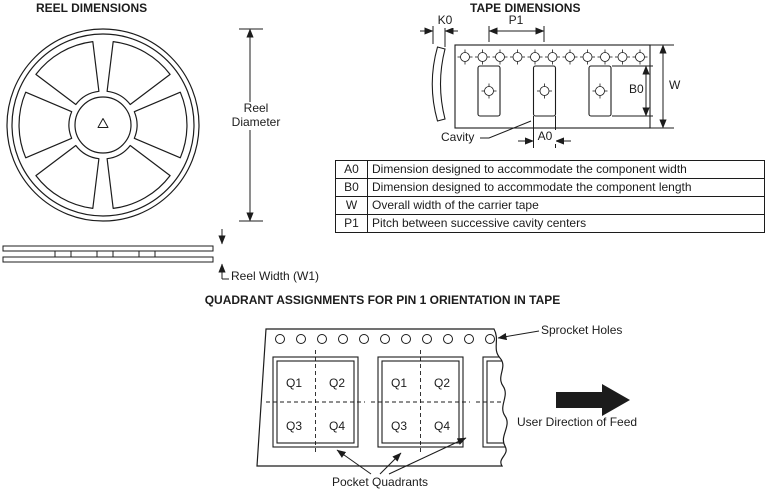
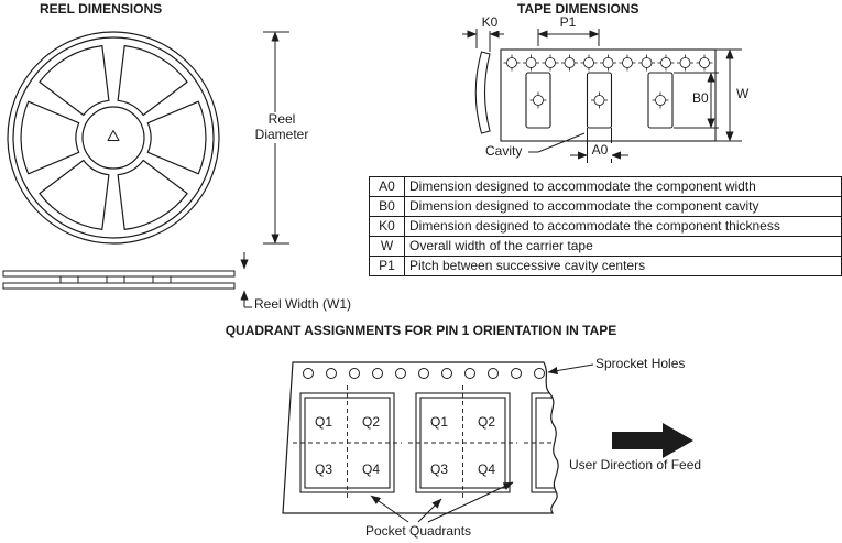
  REEL DIMENSIONS
  TAPE DIMENSIONS
  QUADRANT ASSIGNMENTS FOR PIN 1 ORIENTATION IN TAPE
  Reel Diameter
  Reel Width (W1)
  K0
  P1
  W
  B0
  A0
  Cavity
  A0	Dimension designed to accommodate the component width
- B0	Dimension designed to accommodate the component length
+ B0	Dimension designed to accommodate the component cavity
+ K0	Dimension designed to accommodate the component thickness
  W	Overall width of the carrier tape
  P1	Pitch between successive cavity centers
  Q1
  Q2
  Q3
  Q4
  Q1
  Q2
  Q3
  Q4
  Sprocket Holes
  User Direction of Feed
  Pocket Quadrants
